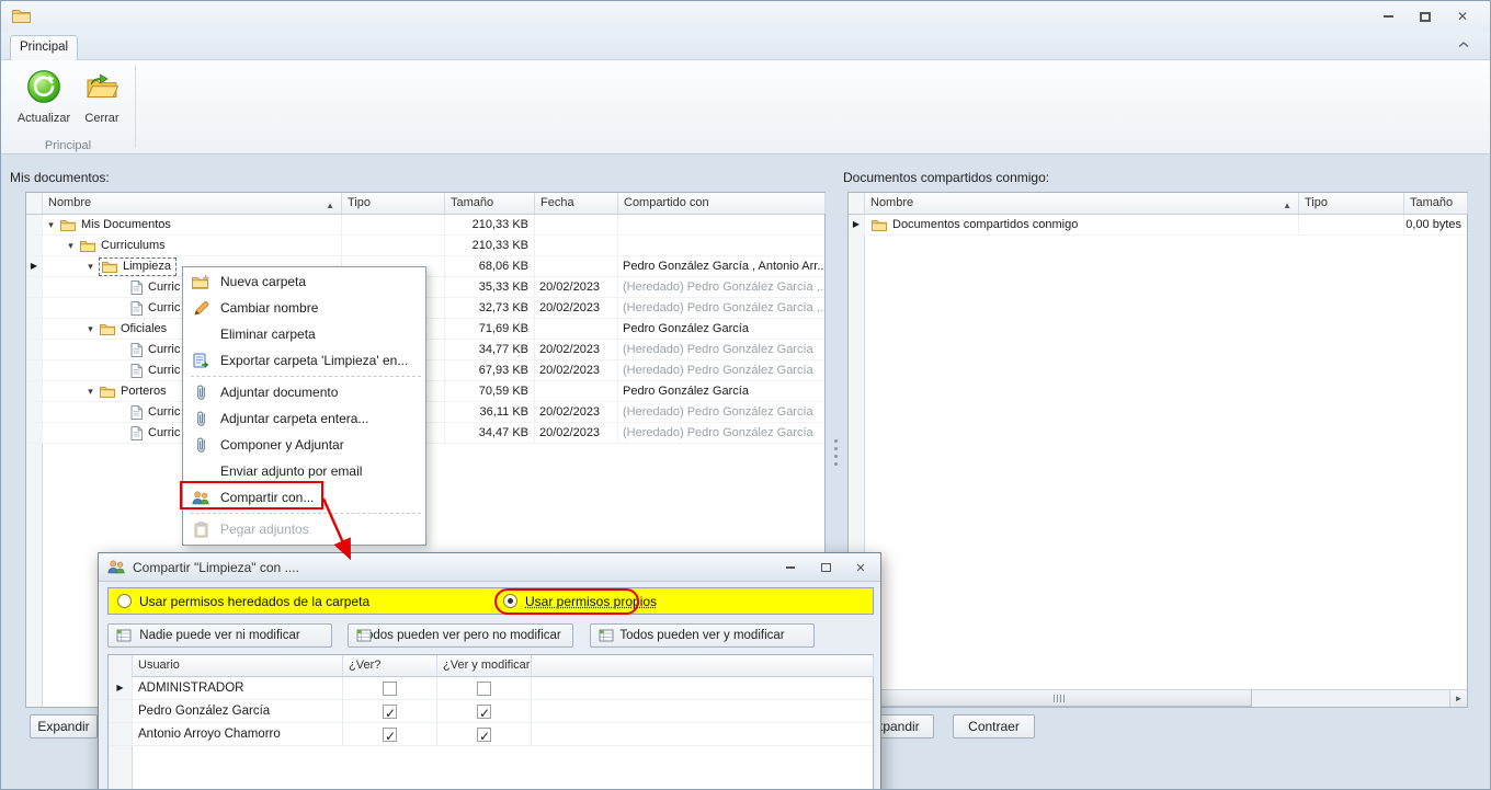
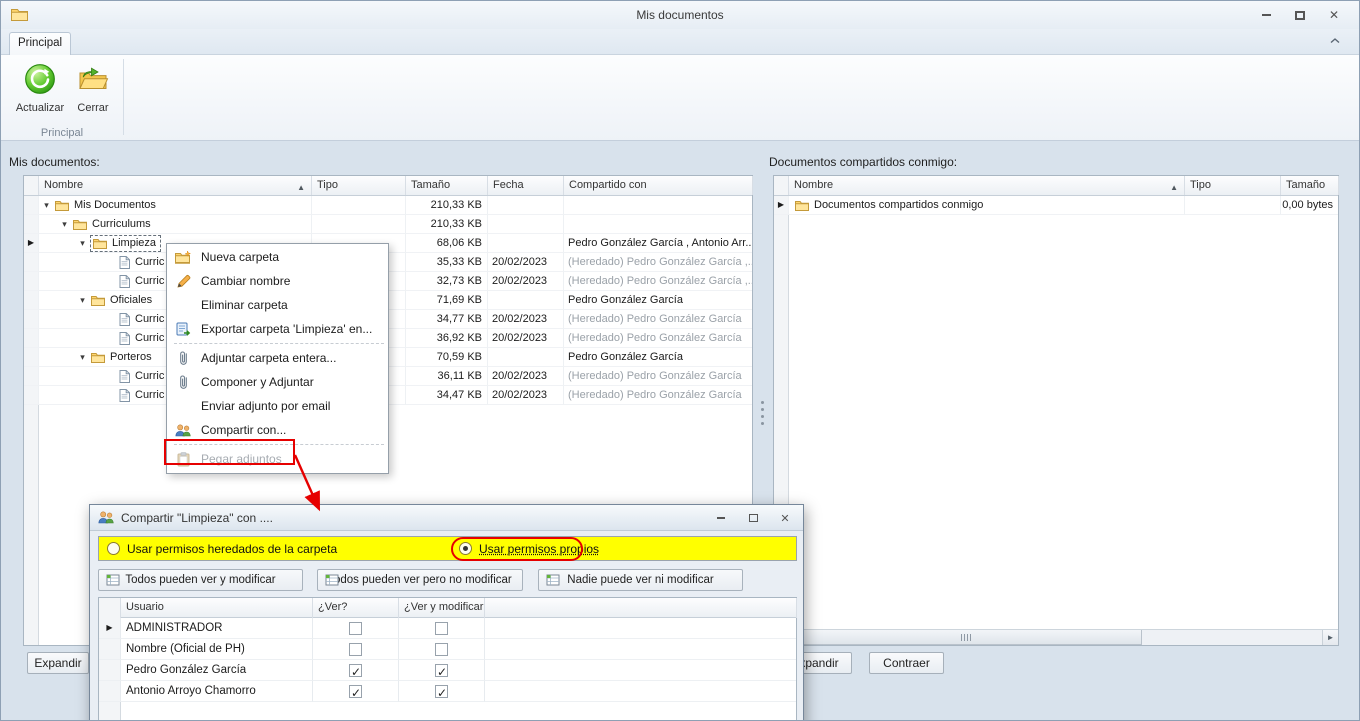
+ Mis documentos
  ✕
  Principal
  Actualizar
  Cerrar
  Principal
  Mis documentos:
  Nombre
  ▲
  Tipo
  Tamaño
  Fecha
  Compartido con
  ▾
  Mis Documentos
  210,33 KB
  ▾
  Curriculums
  210,33 KB
  ▶
  ▾
  Limpieza
  68,06 KB
  Pedro González García , Antonio Arr..
  Curric
  35,33 KB
  20/02/2023
  (Heredado) Pedro González García ,.
  Curric
  32,73 KB
  20/02/2023
  (Heredado) Pedro González García ,.
  ▾
  Oficiales
  71,69 KB
  Pedro González García
  Curric
  34,77 KB
  20/02/2023
  (Heredado) Pedro González García
  Curric
- 67,93 KB
+ 36,92 KB
  20/02/2023
  (Heredado) Pedro González García
  ▾
  Porteros
  70,59 KB
  Pedro González García
  Curric
  36,11 KB
  20/02/2023
  (Heredado) Pedro González García
  Curric
  34,47 KB
  20/02/2023
  (Heredado) Pedro González García
  Documentos compartidos conmigo:
  Nombre
  ▲
  Tipo
  Tamaño
  ▶
  Documentos compartidos conmigo
  0,00 bytes
  ►
  Expandir
  pandir
  Contraer
  Nueva carpeta
  Cambiar nombre
  Eliminar carpeta
  Exportar carpeta 'Limpieza' en...
- Adjuntar documento
  Adjuntar carpeta entera...
  Componer y Adjuntar
  Enviar adjunto por email
  Compartir con...
  Pegar adjuntos
  Compartir "Limpieza" con ....
  ✕
  Usar permisos heredados de la carpeta
  Usar permisos propios
- Nadie puede ver ni modificar
+ Todos pueden ver y modificar
  dos pueden ver pero no modificar
- Todos pueden ver y modificar
+ Nadie puede ver ni modificar
  Usuario
  ¿Ver?
  ¿Ver y modificar
  ▶
  ADMINISTRADOR
+ Nombre (Oficial de PH)
  Pedro González García
  Antonio Arroyo Chamorro
